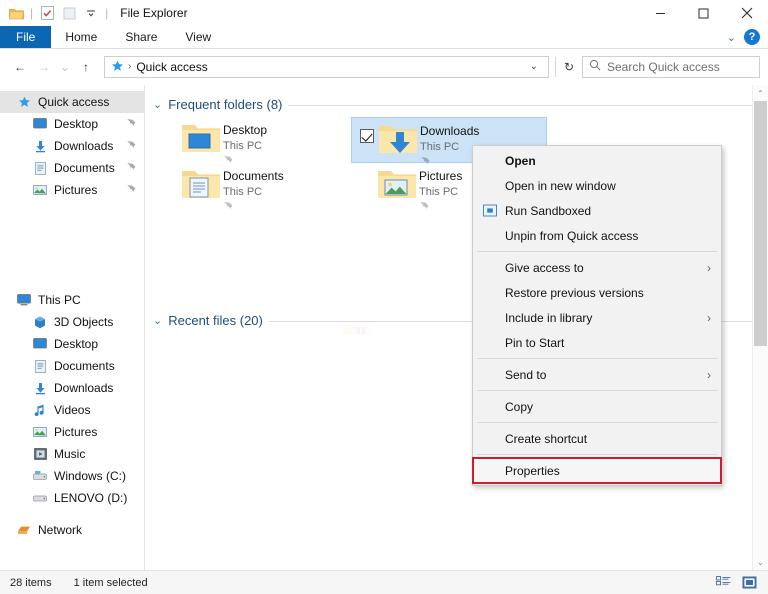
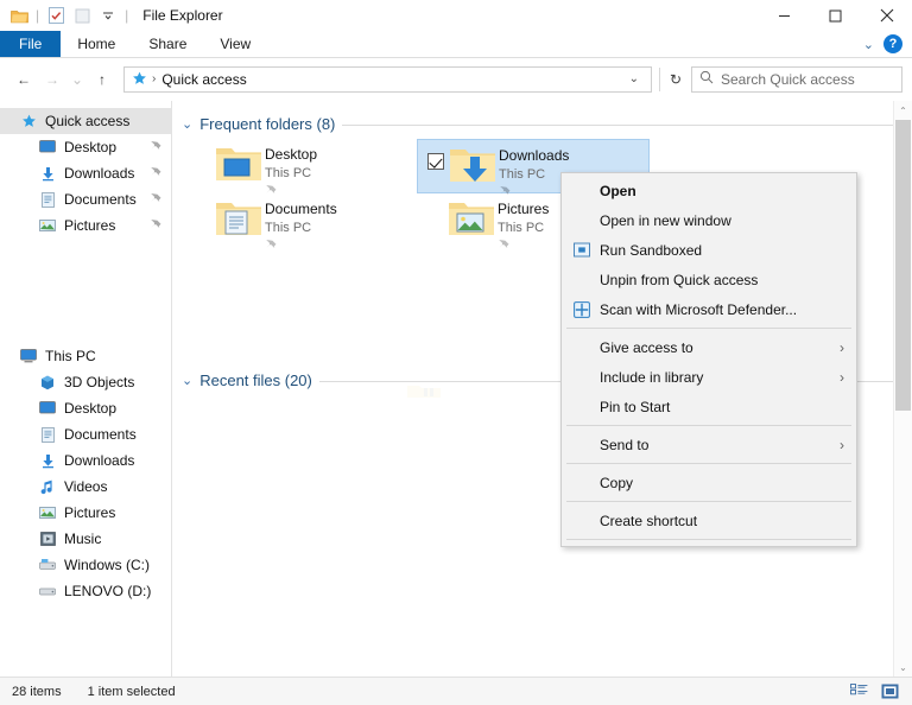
  |
  |
  File Explorer
  File
  Home
  Share
  View
  ⌄
  ?
  ←
  →
  ⌄
  ↑
  ›
  Quick access
  ⌄
  ↻
  Search Quick access
  Quick access
  Desktop
  Downloads
  Documents
  Pictures
  This PC
  3D Objects
  Desktop
  Documents
  Downloads
  Videos
  Pictures
  Music
  Windows (C:)
  LENOVO (D:)
- Network
  ⌄
  Frequent folders (8)
  Desktop
  This PC
  Downloads
  This PC
  Documents
  This PC
  Pictures
  This PC
  ⌄
  Recent files (20)
  ⌃
  ⌄
  Open
  Open in new window
  Run Sandboxed
  Unpin from Quick access
+ Scan with Microsoft Defender...
  Give access to
  ›
- Restore previous versions
  Include in library
  ›
  Pin to Start
  Send to
  ›
  Copy
  Create shortcut
- Properties
  28 items
  1 item selected
